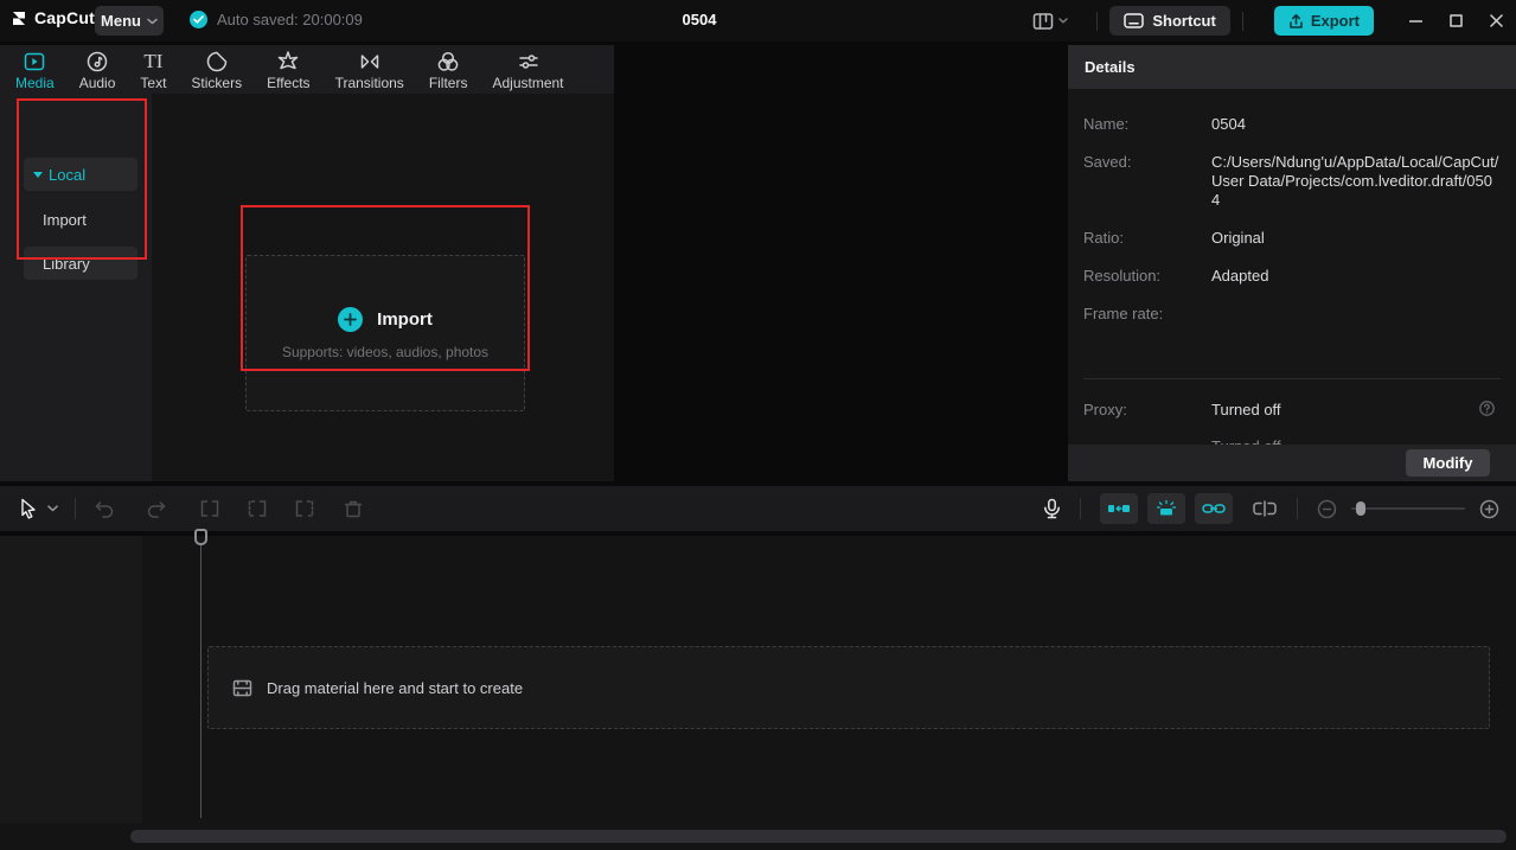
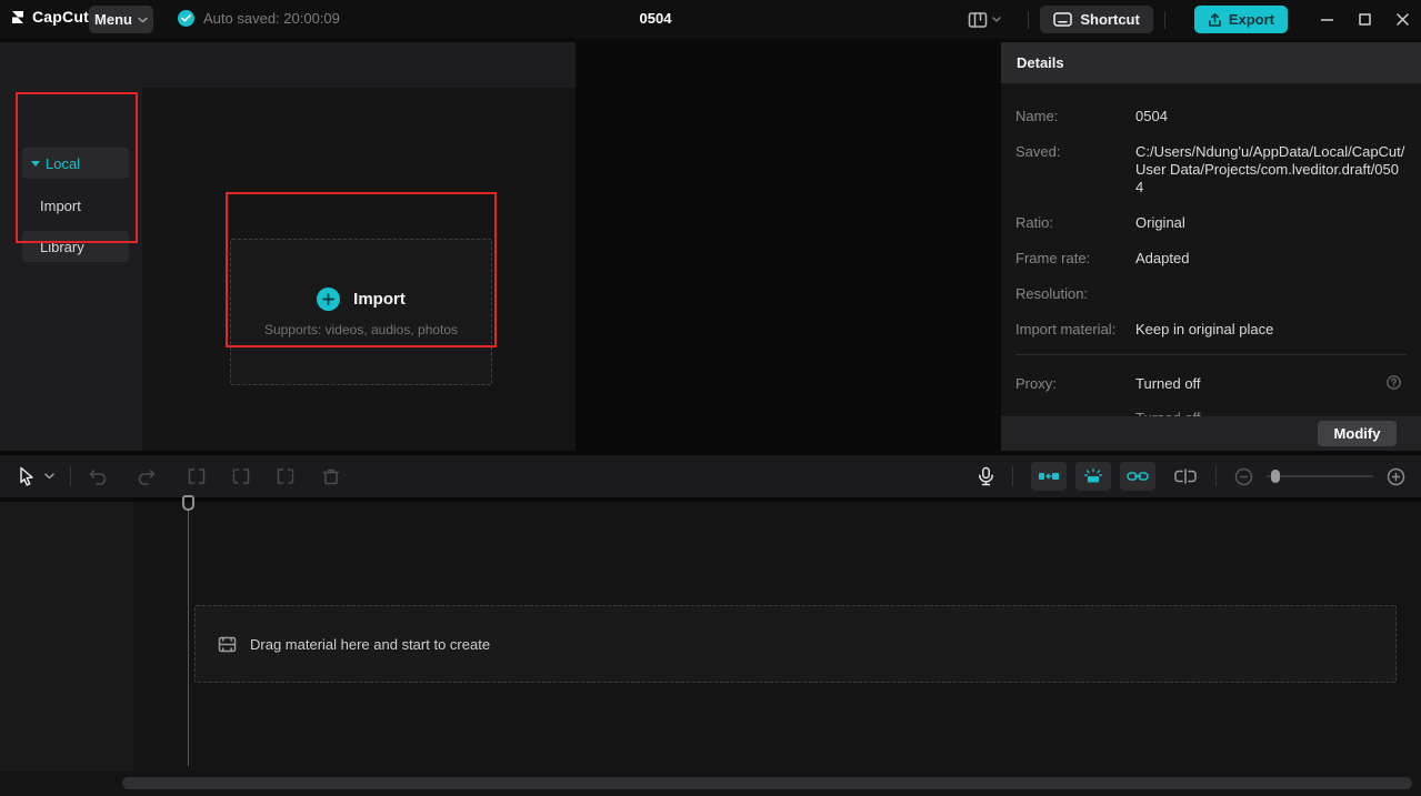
  CapCut
  Menu
  Auto saved: 20:00:09
  0504
  Shortcut
  Export
- Media
- Audio
- TI
- Text
- Stickers
- Effects
- Transitions
- Filters
- Adjustment
  Local
  Import
  Library
  Import
  Supports: videos, audios, photos
  Details
  Name:
  0504
  Saved:
  C:/Users/Ndung'u/AppData/Local/CapCut/User Data/Projects/com.lveditor.draft/0504
  Ratio:
  Original
- Resolution:
+ Frame rate:
  Adapted
- Frame rate:
+ Resolution:
+ Import material:
+ Keep in original place
  Proxy:
  Turned off
  Modify
  Drag material here and start to create
